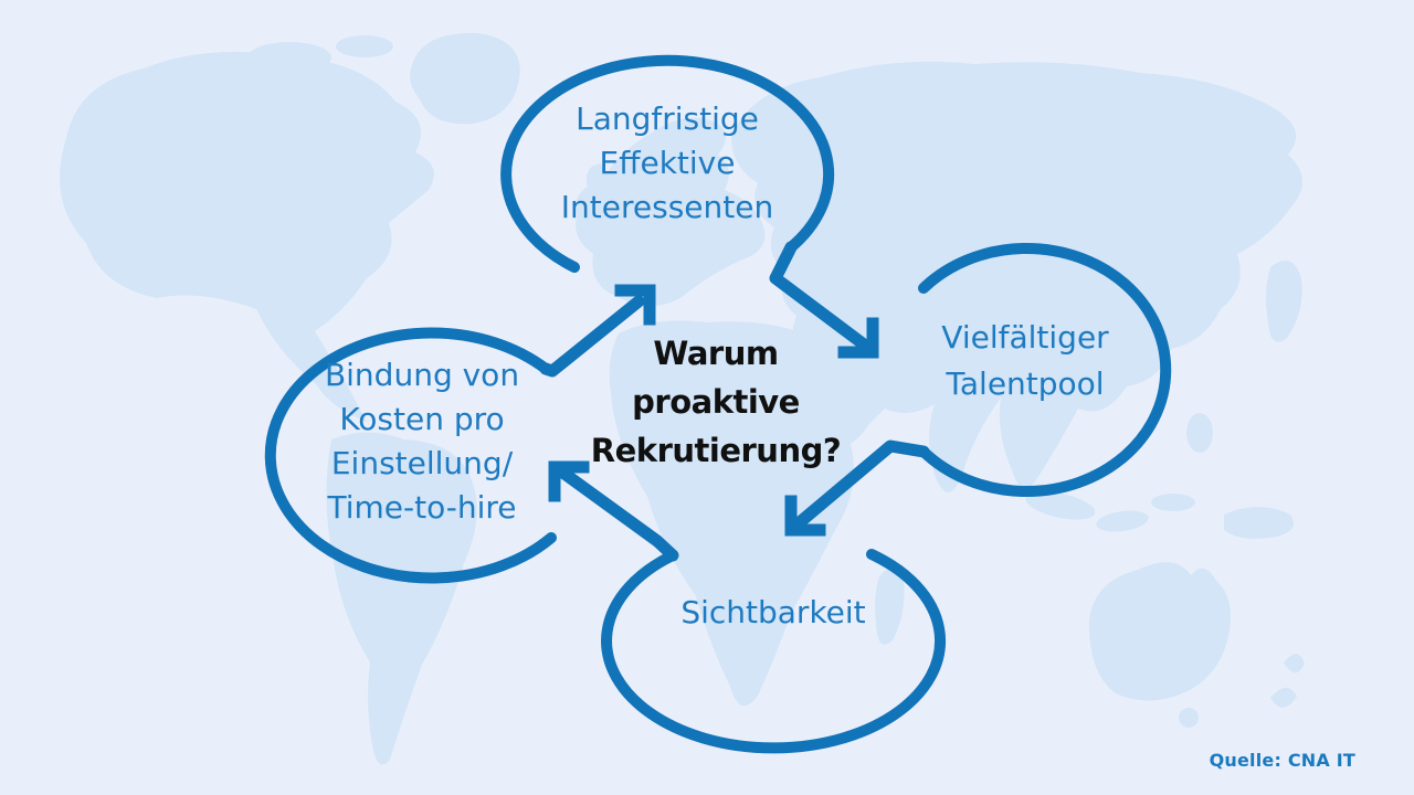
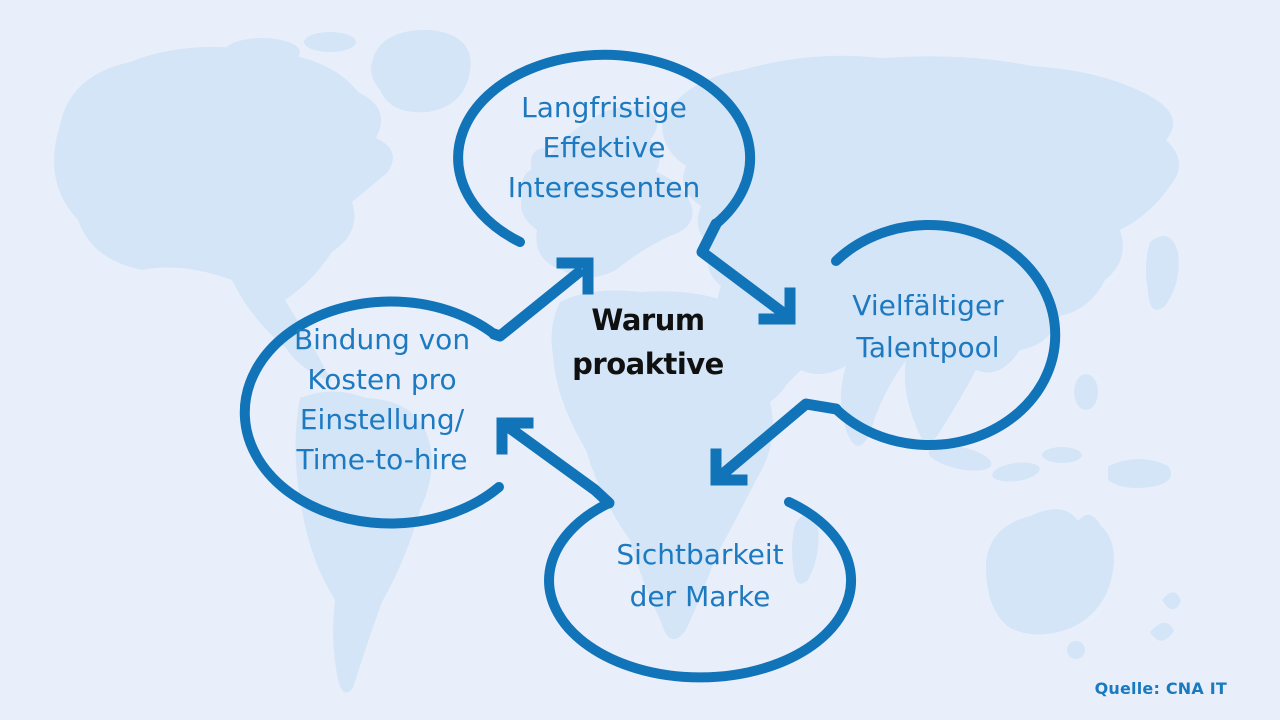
  Langfristige
  Effektive
  Interessenten
  Vielfältiger
  Talentpool
  Sichtbarkeit
+ der Marke
  Bindung von
  Kosten pro
  Einstellung/
  Time-to-hire
  Warum
  proaktive
- Rekrutierung?
  Quelle: CNA IT
